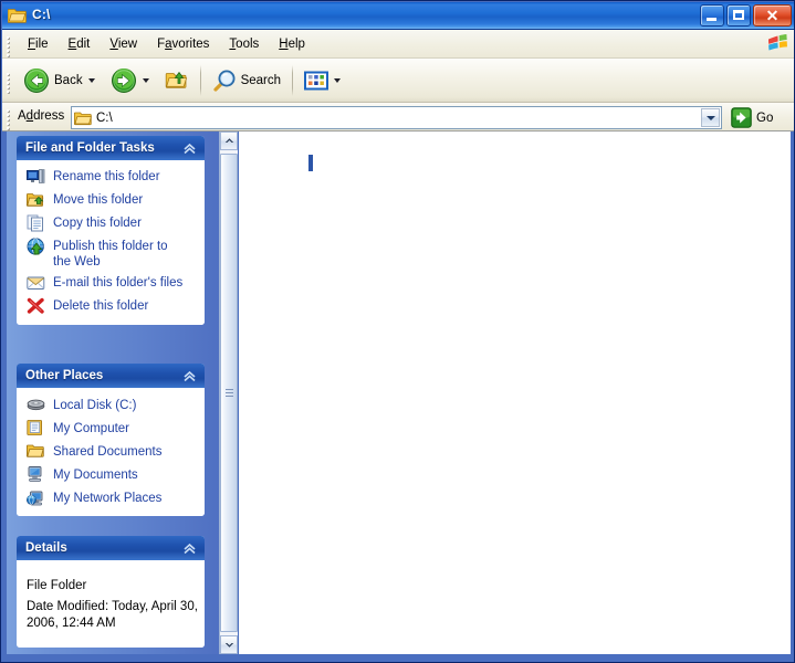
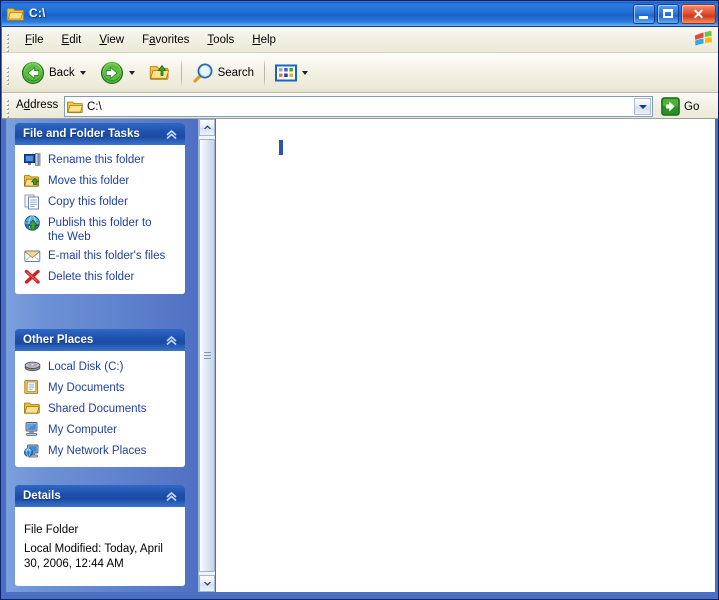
  C:\
  ✕
  File
  Edit
  View
  Favorites
  Tools
  Help
  Back
  Search
  Address
  C:\
  Go
  File and Folder Tasks
  Rename this folder
  Move this folder
  Copy this folder
  Publish this folder to the Web
  E-mail this folder's files
  Delete this folder
  Other Places
  Local Disk (C:)
- My Computer
+ My Documents
  Shared Documents
- My Documents
+ My Computer
  My Network Places
  Details
  File Folder
- Date Modified: Today, April 30, 2006, 12:44 AM
+ Local Modified: Today, April 30, 2006, 12:44 AM
